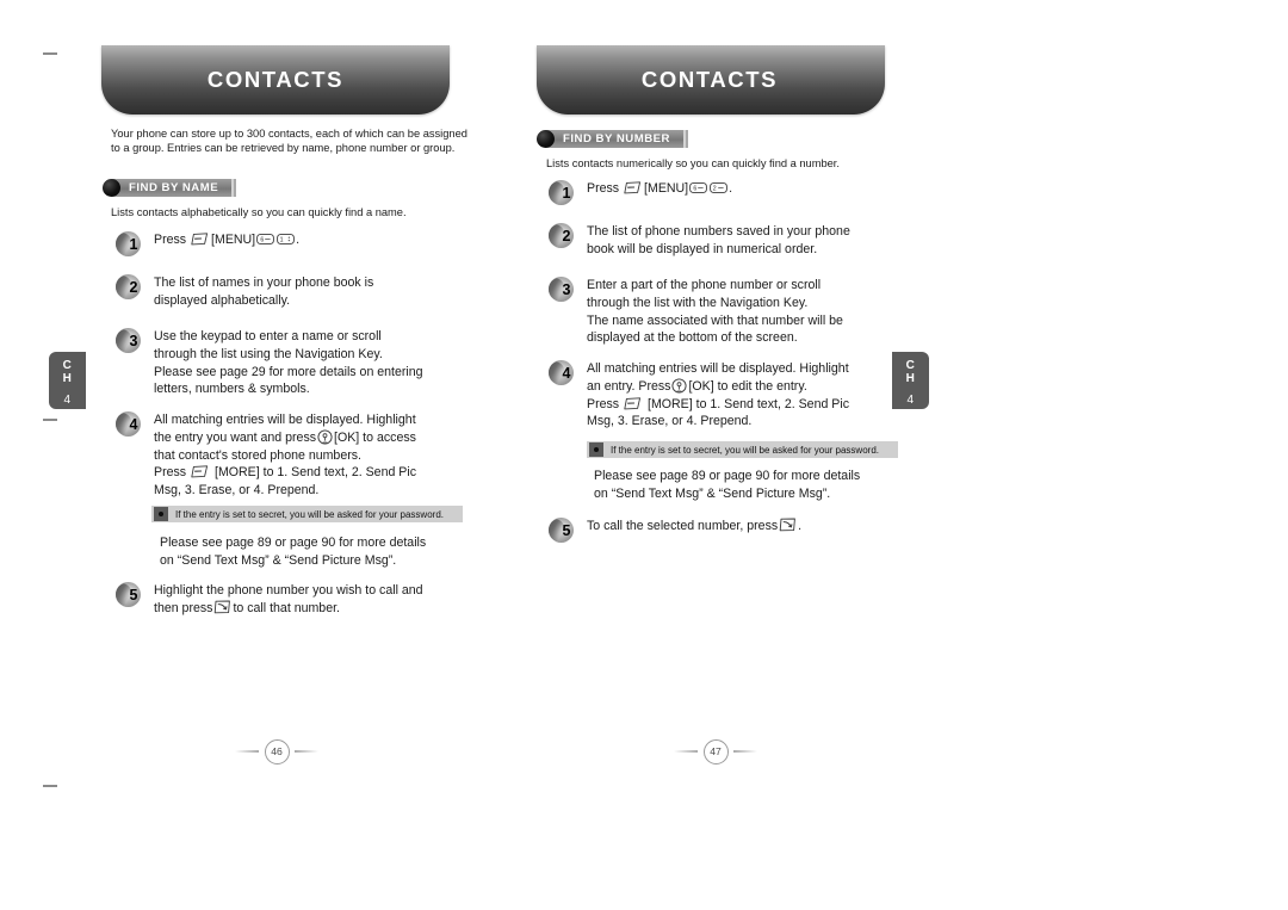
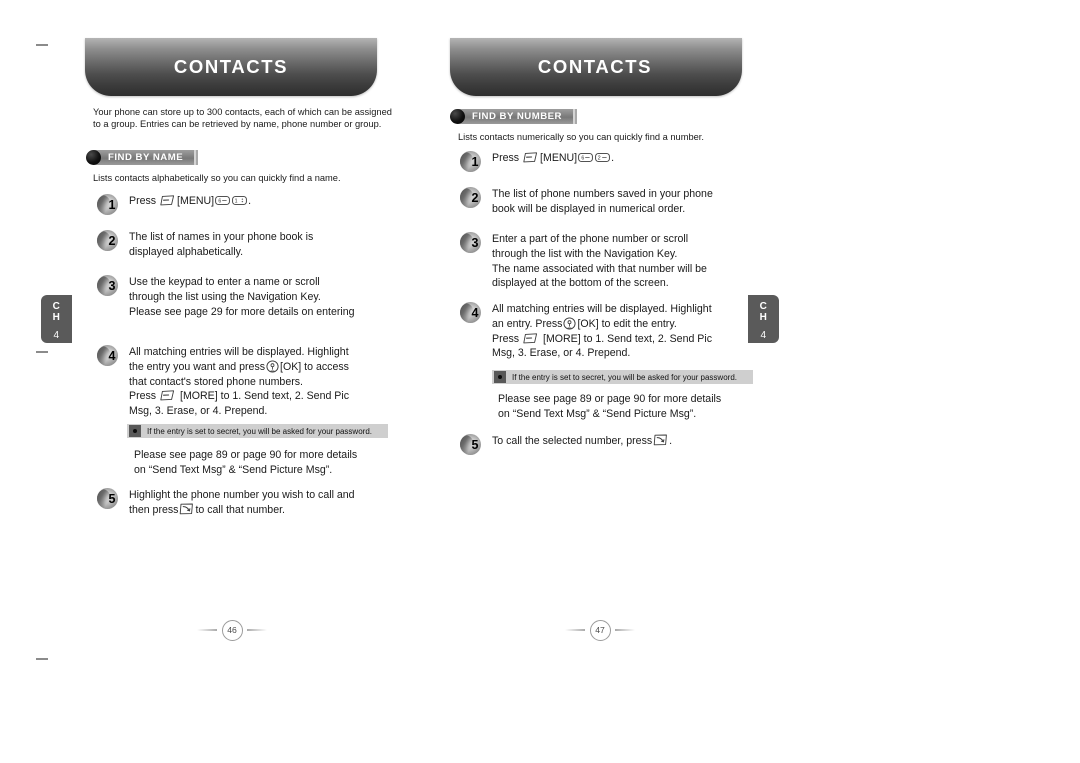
  CONTACTS
  Your phone can store up to 300 contacts, each of which can be assigned to a group. Entries can be retrieved by name, phone number or group.
  FIND BY NAME
  Lists contacts alphabetically so you can quickly find a name.
  1
  Press [MENU]
  .
  2
  The list of names in your phone book is
  displayed alphabetically.
  3
  Use the keypad to enter a name or scroll
  through the list using the Navigation Key.
  Please see page 29 for more details on entering
- letters, numbers & symbols.
  4
  All matching entries will be displayed. Highlight
  the entry you want and press [OK] to access
  that contact's stored phone numbers.
  Press [MORE] to 1. Send text, 2. Send Pic
  Msg, 3. Erase, or 4. Prepend.
  If the entry is set to secret, you will be asked for your password.
  Please see page 89 or page 90 for more details
  on “Send Text Msg” & “Send Picture Msg”.
  5
  Highlight the phone number you wish to call and
  then press to call that number.
  C
  H
  4
  46
  CONTACTS
  FIND BY NUMBER
  Lists contacts numerically so you can quickly find a number.
  1
  Press [MENU]
  .
  2
  The list of phone numbers saved in your phone
  book will be displayed in numerical order.
  3
  Enter a part of the phone number or scroll
  through the list with the Navigation Key.
  The name associated with that number will be
  displayed at the bottom of the screen.
  4
  All matching entries will be displayed. Highlight
  an entry. Press [OK] to edit the entry.
  Press [MORE] to 1. Send text, 2. Send Pic
  Msg, 3. Erase, or 4. Prepend.
  If the entry is set to secret, you will be asked for your password.
  Please see page 89 or page 90 for more details
  on “Send Text Msg” & “Send Picture Msg”.
  5
  To call the selected number, press .
  C
  H
  4
  47
